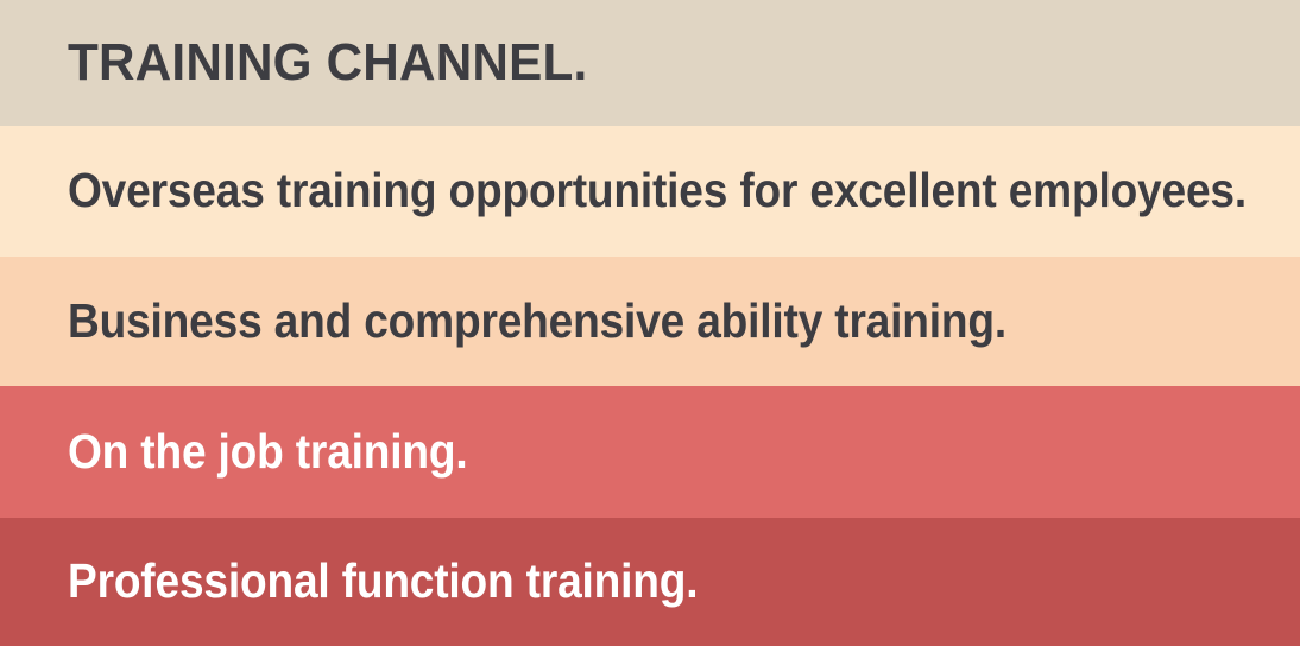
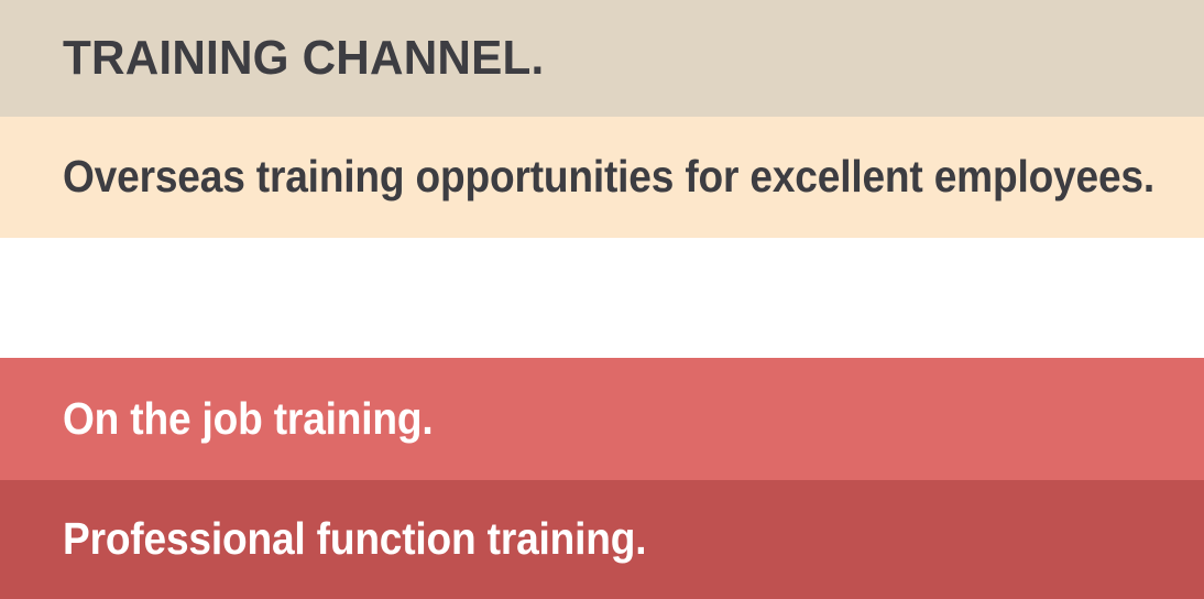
  TRAINING CHANNEL.
  Overseas training opportunities for excellent employees.
- Business and comprehensive ability training.
  On the job training.
  Professional function training.
